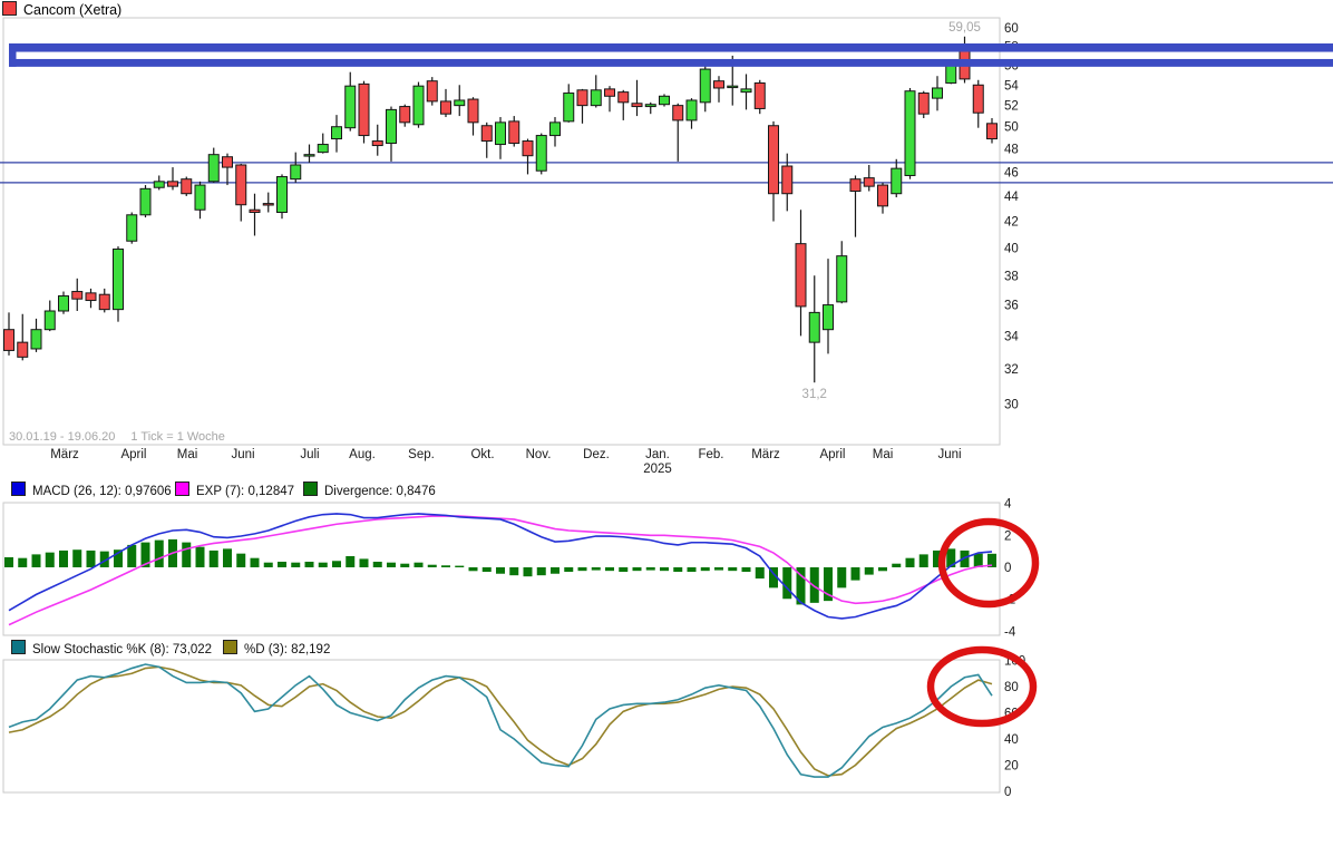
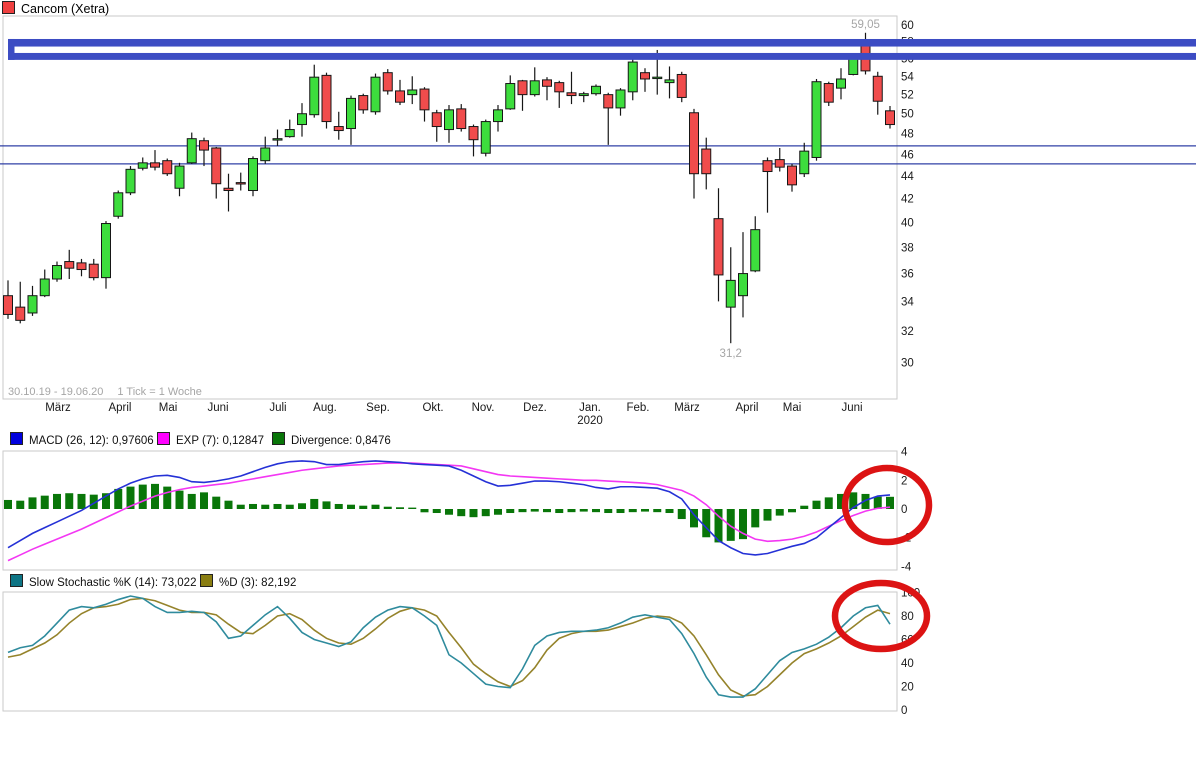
  60
  54
  52
  50
  48
  46
  44
  42
  40
  38
  36
  34
  32
  30
  März
  April
  Mai
  Juni
  Juli
  Aug.
  Sep.
  Okt.
  Nov.
  Dez.
  Jan.
- 2025
+ 2020
  Feb.
  März
  April
  Mai
  Juni
  59,05
  31,2
  4
  2
  0
  -4
  80
  40
  20
  0
  Cancom (Xetra)
- 30.01.19 - 19.06.20 1 Tick = 1 Woche
+ 30.10.19 - 19.06.20 1 Tick = 1 Woche
  MACD (26, 12): 0,97606
  EXP (7): 0,12847
  Divergence: 0,8476
- Slow Stochastic %K (8): 73,022
+ Slow Stochastic %K (14): 73,022
  %D (3): 82,192
